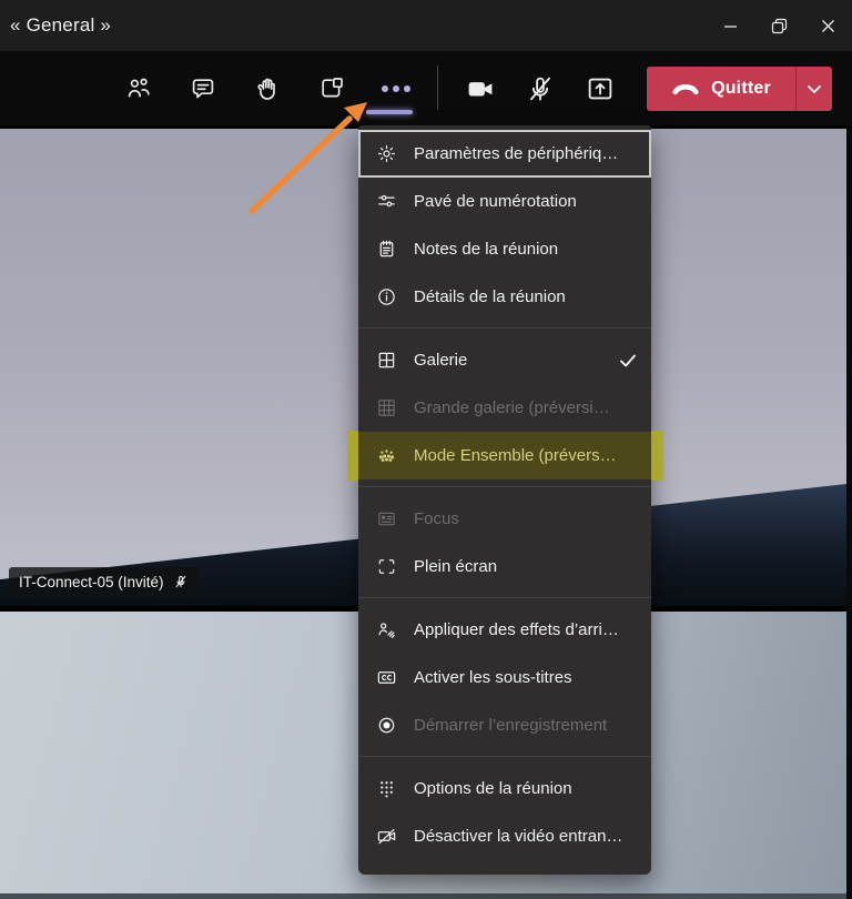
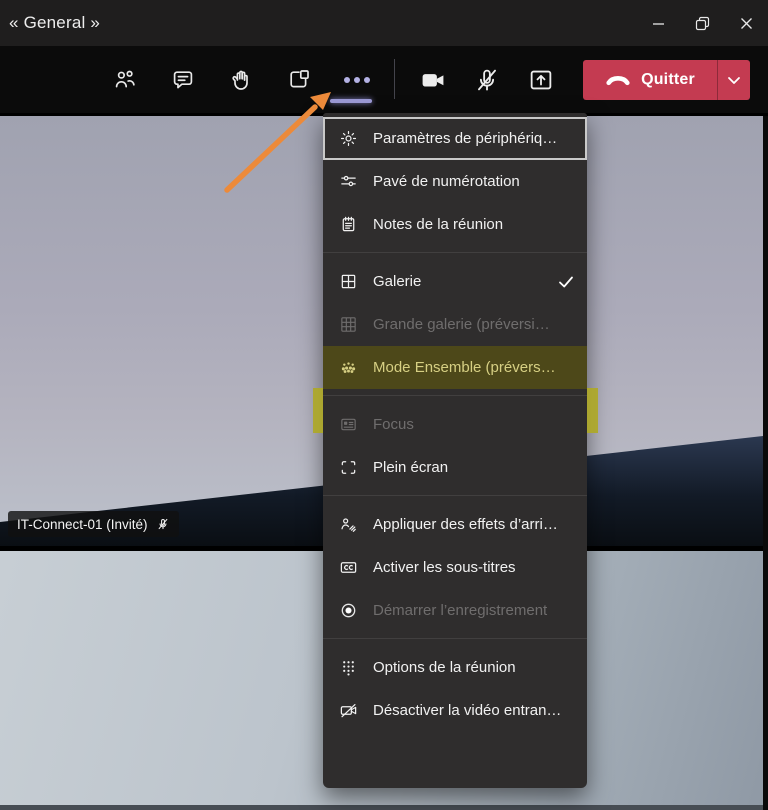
- IT-Connect-05 (Invité)
+ IT-Connect-01 (Invité)
  « General »
  Quitter
  Paramètres de périphériq…
  Pavé de numérotation
  Notes de la réunion
- Détails de la réunion
  Galerie
  Grande galerie (préversi…
  Mode Ensemble (prévers…
  Focus
  Plein écran
  Appliquer des effets d’arri…
  Activer les sous-titres
  Démarrer l’enregistrement
  Options de la réunion
  Désactiver la vidéo entran…
